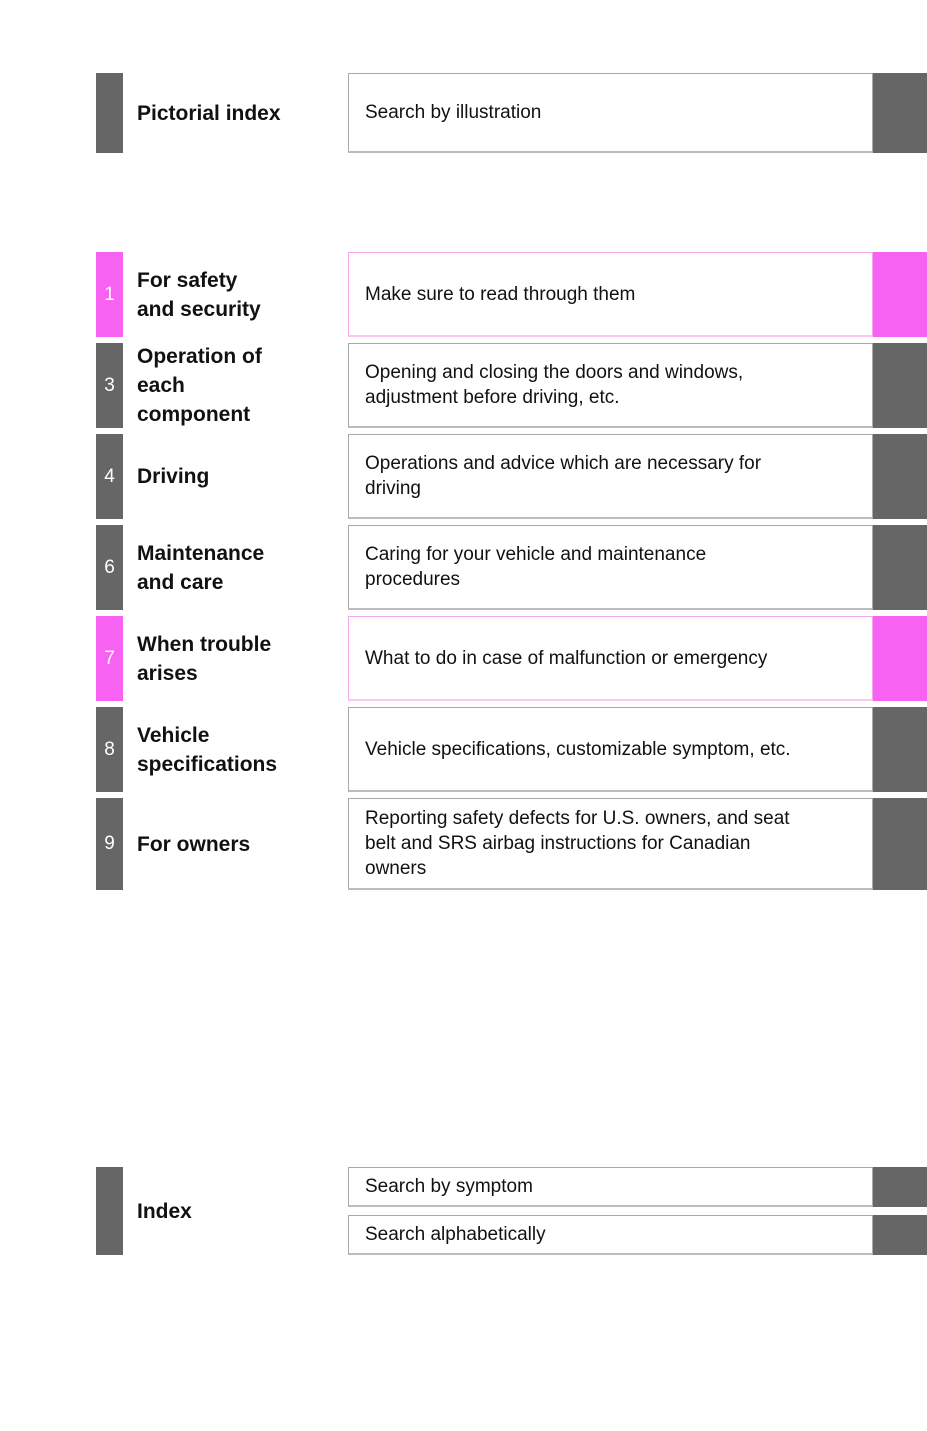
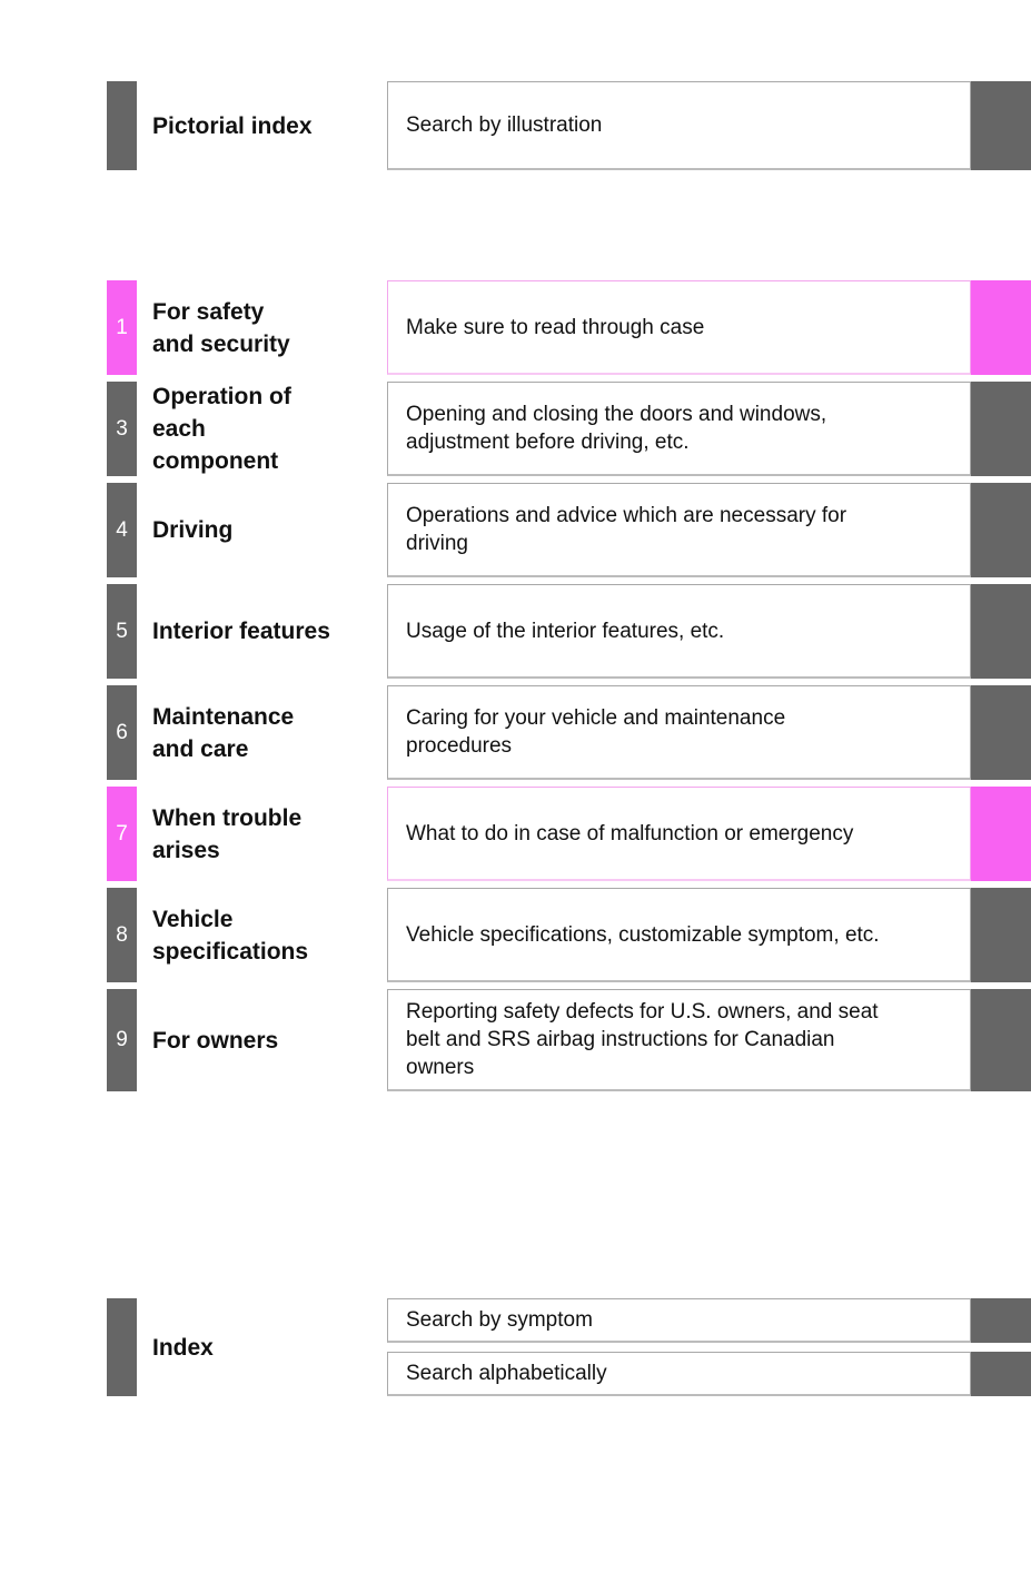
  Pictorial index
  Search by illustration
  1
  For safety
  and security
- Make sure to read through them
+ Make sure to read through case
  3
  Operation of
  each
  component
  Opening and closing the doors and windows,
  adjustment before driving, etc.
  4
  Driving
  Operations and advice which are necessary for
  driving
+ 5
+ Interior features
+ Usage of the interior features, etc.
  6
  Maintenance
  and care
  Caring for your vehicle and maintenance
  procedures
  7
  When trouble
  arises
  What to do in case of malfunction or emergency
  8
  Vehicle
  specifications
  Vehicle specifications, customizable symptom, etc.
  9
  For owners
  Reporting safety defects for U.S. owners, and seat
  belt and SRS airbag instructions for Canadian
  owners
  Index
  Search by symptom
  Search alphabetically
